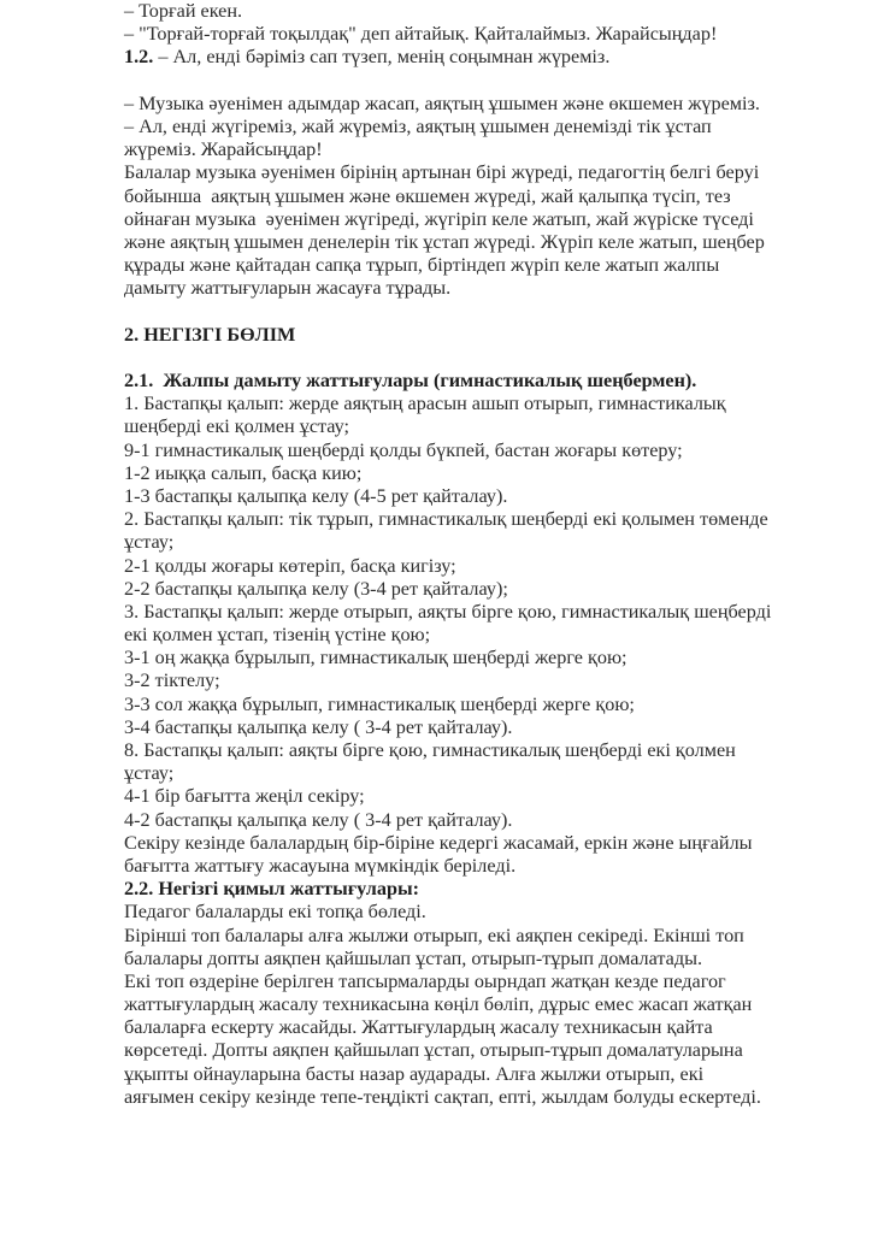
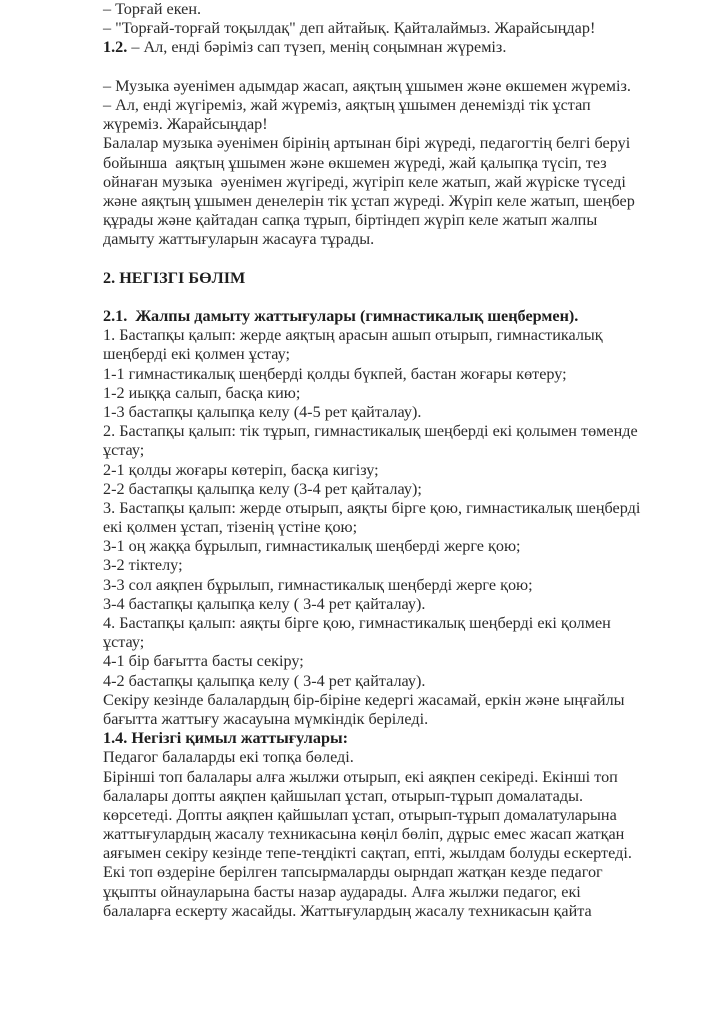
  – Торғай екен.
  – "Торғай-торғай тоқылдақ" деп айтайық. Қайталаймыз. Жарайсыңдар!
  1.2. – Ал, енді бәріміз сап түзеп, менің соңымнан жүреміз.
  – Музыка әуенімен адымдар жасап, аяқтың ұшымен және өкшемен жүреміз.
  – Ал, енді жүгіреміз, жай жүреміз, аяқтың ұшымен денемізді тік ұстап
  жүреміз. Жарайсыңдар!
  Балалар музыка әуенімен бірінің артынан бірі жүреді, педагогтің белгі беруі
  бойынша аяқтың ұшымен және өкшемен жүреді, жай қалыпқа түсіп, тез
  ойнаған музыка әуенімен жүгіреді, жүгіріп келе жатып, жай жүріске түседі
  және аяқтың ұшымен денелерін тік ұстап жүреді. Жүріп келе жатып, шеңбер
  құрады және қайтадан сапқа тұрып, біртіндеп жүріп келе жатып жалпы
  дамыту жаттығуларын жасауға тұрады.
  2. НЕГІЗГІ БӨЛІМ
  2.1. Жалпы дамыту жаттығулары (гимнастикалық шеңбермен).
  1. Бастапқы қалып: жерде аяқтың арасын ашып отырып, гимнастикалық
  шеңберді екі қолмен ұстау;
- 9-1 гимнастикалық шеңберді қолды бүкпей, бастан жоғары көтеру;
+ 1-1 гимнастикалық шеңберді қолды бүкпей, бастан жоғары көтеру;
  1-2 иыққа салып, басқа кию;
  1-3 бастапқы қалыпқа келу (4-5 рет қайталау).
  2. Бастапқы қалып: тік тұрып, гимнастикалық шеңберді екі қолымен төменде
  ұстау;
  2-1 қолды жоғары көтеріп, басқа кигізу;
  2-2 бастапқы қалыпқа келу (3-4 рет қайталау);
  3. Бастапқы қалып: жерде отырып, аяқты бірге қою, гимнастикалық шеңберді
  екі қолмен ұстап, тізенің үстіне қою;
  3-1 оң жаққа бұрылып, гимнастикалық шеңберді жерге қою;
  3-2 тіктелу;
- 3-3 сол жаққа бұрылып, гимнастикалық шеңберді жерге қою;
+ 3-3 сол аяқпен бұрылып, гимнастикалық шеңберді жерге қою;
  3-4 бастапқы қалыпқа келу ( 3-4 рет қайталау).
- 8. Бастапқы қалып: аяқты бірге қою, гимнастикалық шеңберді екі қолмен
+ 4. Бастапқы қалып: аяқты бірге қою, гимнастикалық шеңберді екі қолмен
  ұстау;
- 4-1 бір бағытта жеңіл секіру;
+ 4-1 бір бағытта басты секіру;
  4-2 бастапқы қалыпқа келу ( 3-4 рет қайталау).
  Секіру кезінде балалардың бір-біріне кедергі жасамай, еркін және ыңғайлы
  бағытта жаттығу жасауына мүмкіндік беріледі.
- 2.2. Негізгі қимыл жаттығулары:
+ 1.4. Негізгі қимыл жаттығулары:
  Педагог балаларды екі топқа бөледі.
  Бірінші топ балалары алға жылжи отырып, екі аяқпен секіреді. Екінші топ
  балалары допты аяқпен қайшылап ұстап, отырып-тұрып домалатады.
- Екі топ өздеріне берілген тапсырмаларды оырндап жатқан кезде педагог
+ көрсетеді. Допты аяқпен қайшылап ұстап, отырып-тұрып домалатуларына
  жаттығулардың жасалу техникасына көңіл бөліп, дұрыс емес жасап жатқан
- балаларға ескерту жасайды. Жаттығулардың жасалу техникасын қайта
+ аяғымен секіру кезінде тепе-теңдікті сақтап, епті, жылдам болуды ескертеді.
- көрсетеді. Допты аяқпен қайшылап ұстап, отырып-тұрып домалатуларына
+ Екі топ өздеріне берілген тапсырмаларды оырндап жатқан кезде педагог
- ұқыпты ойнауларына басты назар аударады. Алға жылжи отырып, екі
+ ұқыпты ойнауларына басты назар аударады. Алға жылжи педагог, екі
- аяғымен секіру кезінде тепе-теңдікті сақтап, епті, жылдам болуды ескертеді.
+ балаларға ескерту жасайды. Жаттығулардың жасалу техникасын қайта
